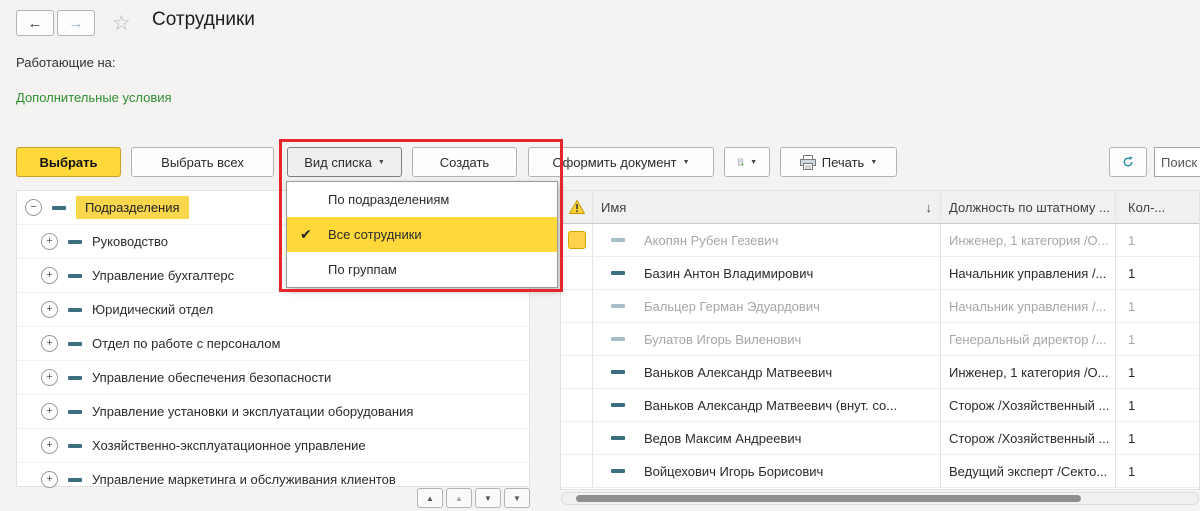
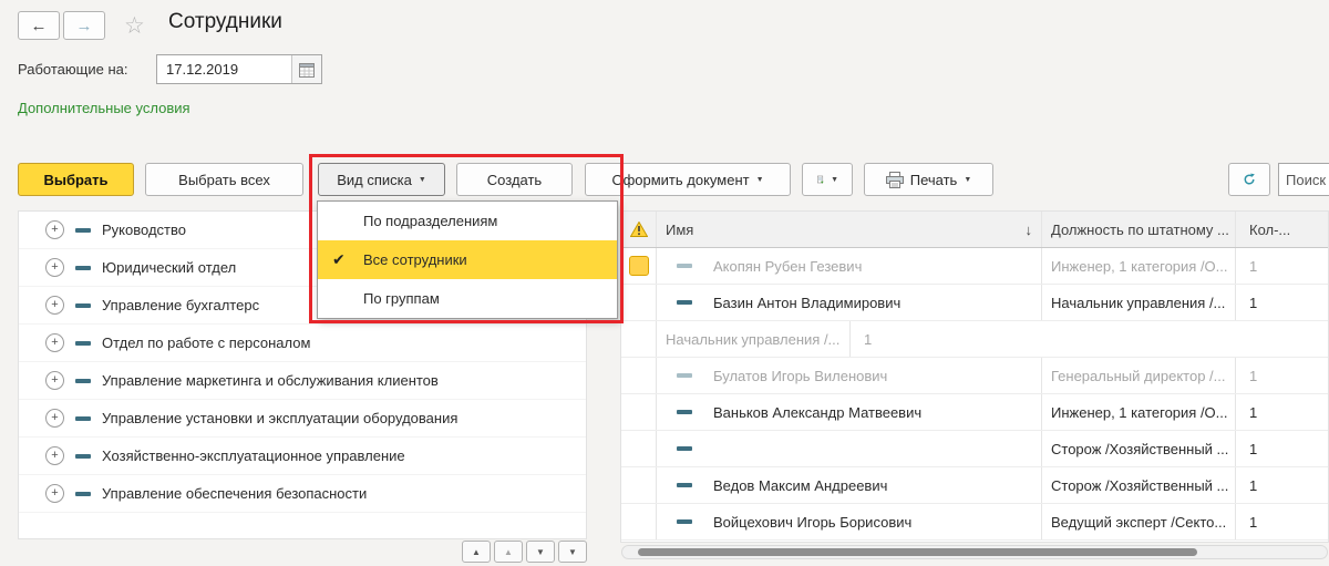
  ←
  →
  ☆
  Сотрудники
  Работающие на:
+ 17.12.2019
  Дополнительные условия
  Выбрать
  Выбрать всех
  Вид списка
  Создать
  Оформить документ
  Печать
  Поиск
- −
- Подразделения
  +
  Руководство
  +
- Управление бухгалтерс
+ Юридический отдел
  +
- Юридический отдел
+ Управление бухгалтерс
  +
  Отдел по работе с персоналом
  +
- Управление обеспечения безопасности
+ Управление маркетинга и обслуживания клиентов
  +
  Управление установки и эксплуатации оборудования
  +
  Хозяйственно-эксплуатационное управление
  +
- Управление маркетинга и обслуживания клиентов
+ Управление обеспечения безопасности
  ▲
  ▲
  ▼
  ▼
  Имя
  ↓
  Должность по штатному ...
  Кол-...
  Акопян Рубен Гезевич
  Инженер, 1 категория /О...
  1
  Базин Антон Владимирович
  Начальник управления /...
  1
- Бальцер Герман Эдуардович
  Начальник управления /...
  1
  Булатов Игорь Виленович
  Генеральный директор /...
  1
  Ваньков Александр Матвеевич
  Инженер, 1 категория /О...
  1
- Ваньков Александр Матвеевич (внут. со...
  Сторож /Хозяйственный ...
  1
  Ведов Максим Андреевич
  Сторож /Хозяйственный ...
  1
  Войцехович Игорь Борисович
  Ведущий эксперт /Секто...
  1
  По подразделениям
  ✔
  Все сотрудники
  По группам
